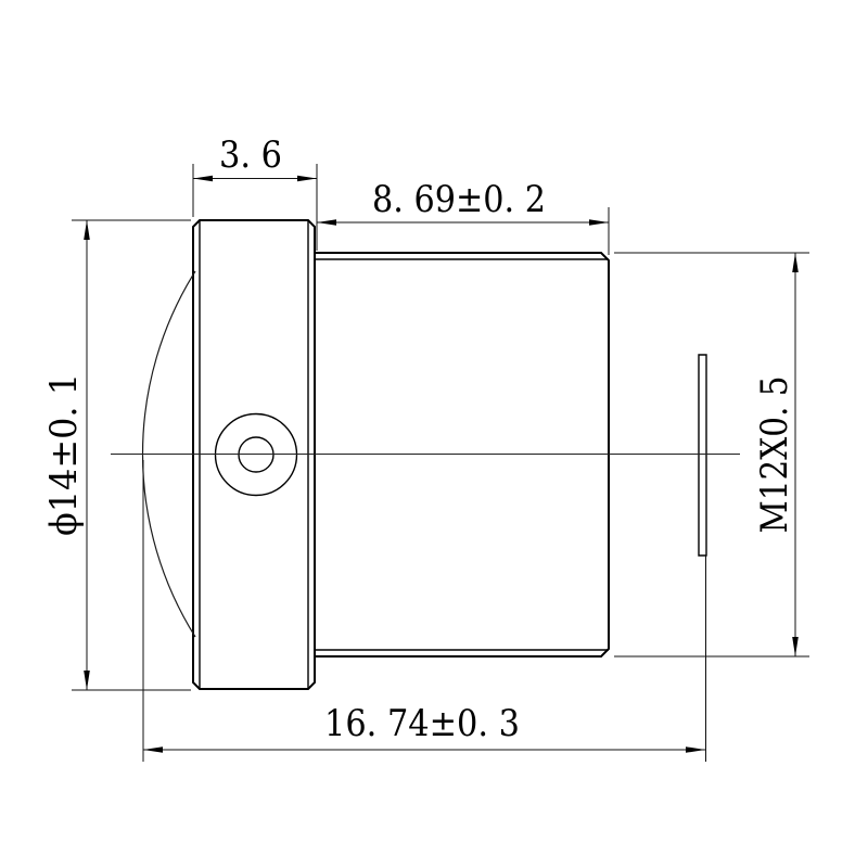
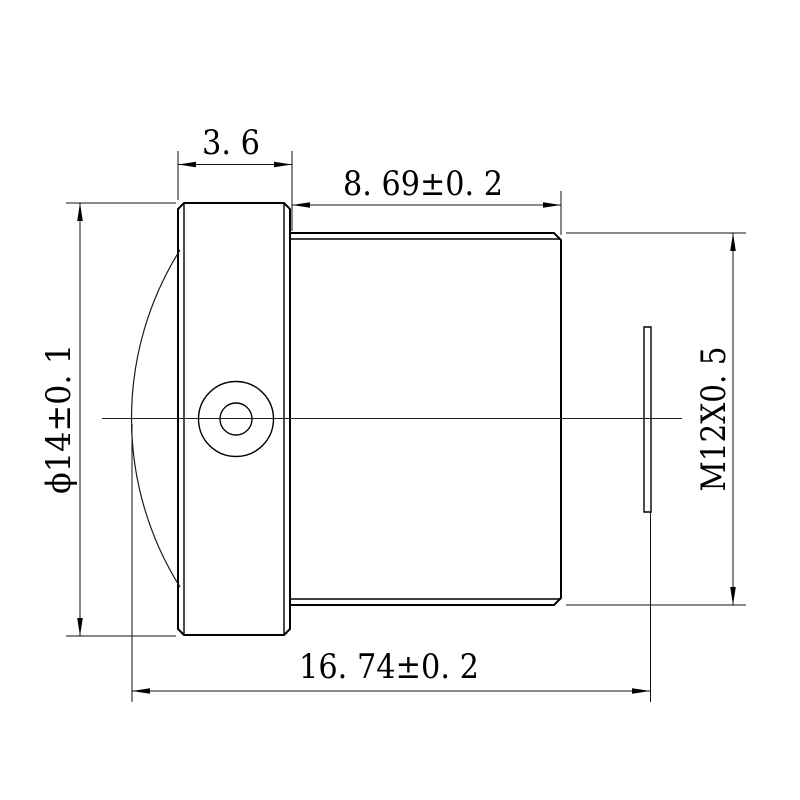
  3. 6
  8. 69±0. 2
- 16. 74±0. 3
+ 16. 74±0. 2
